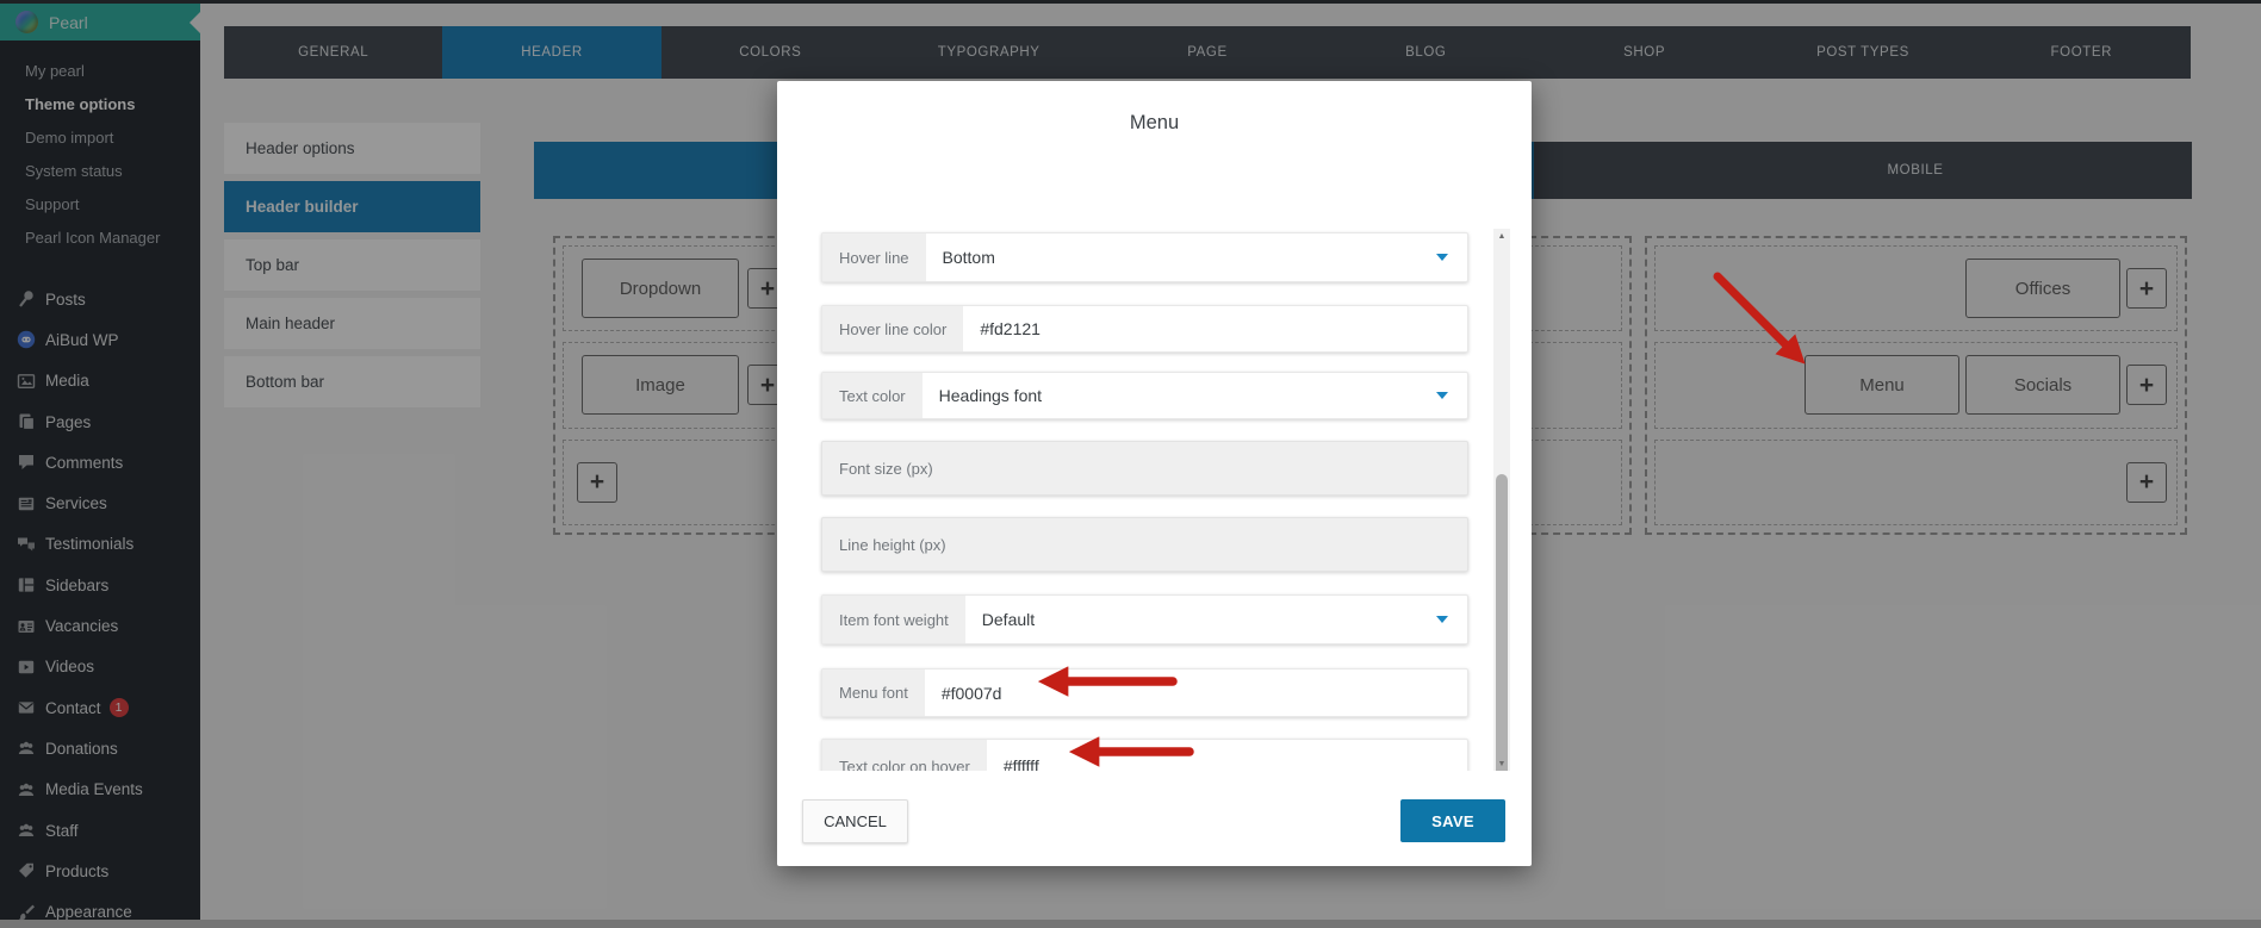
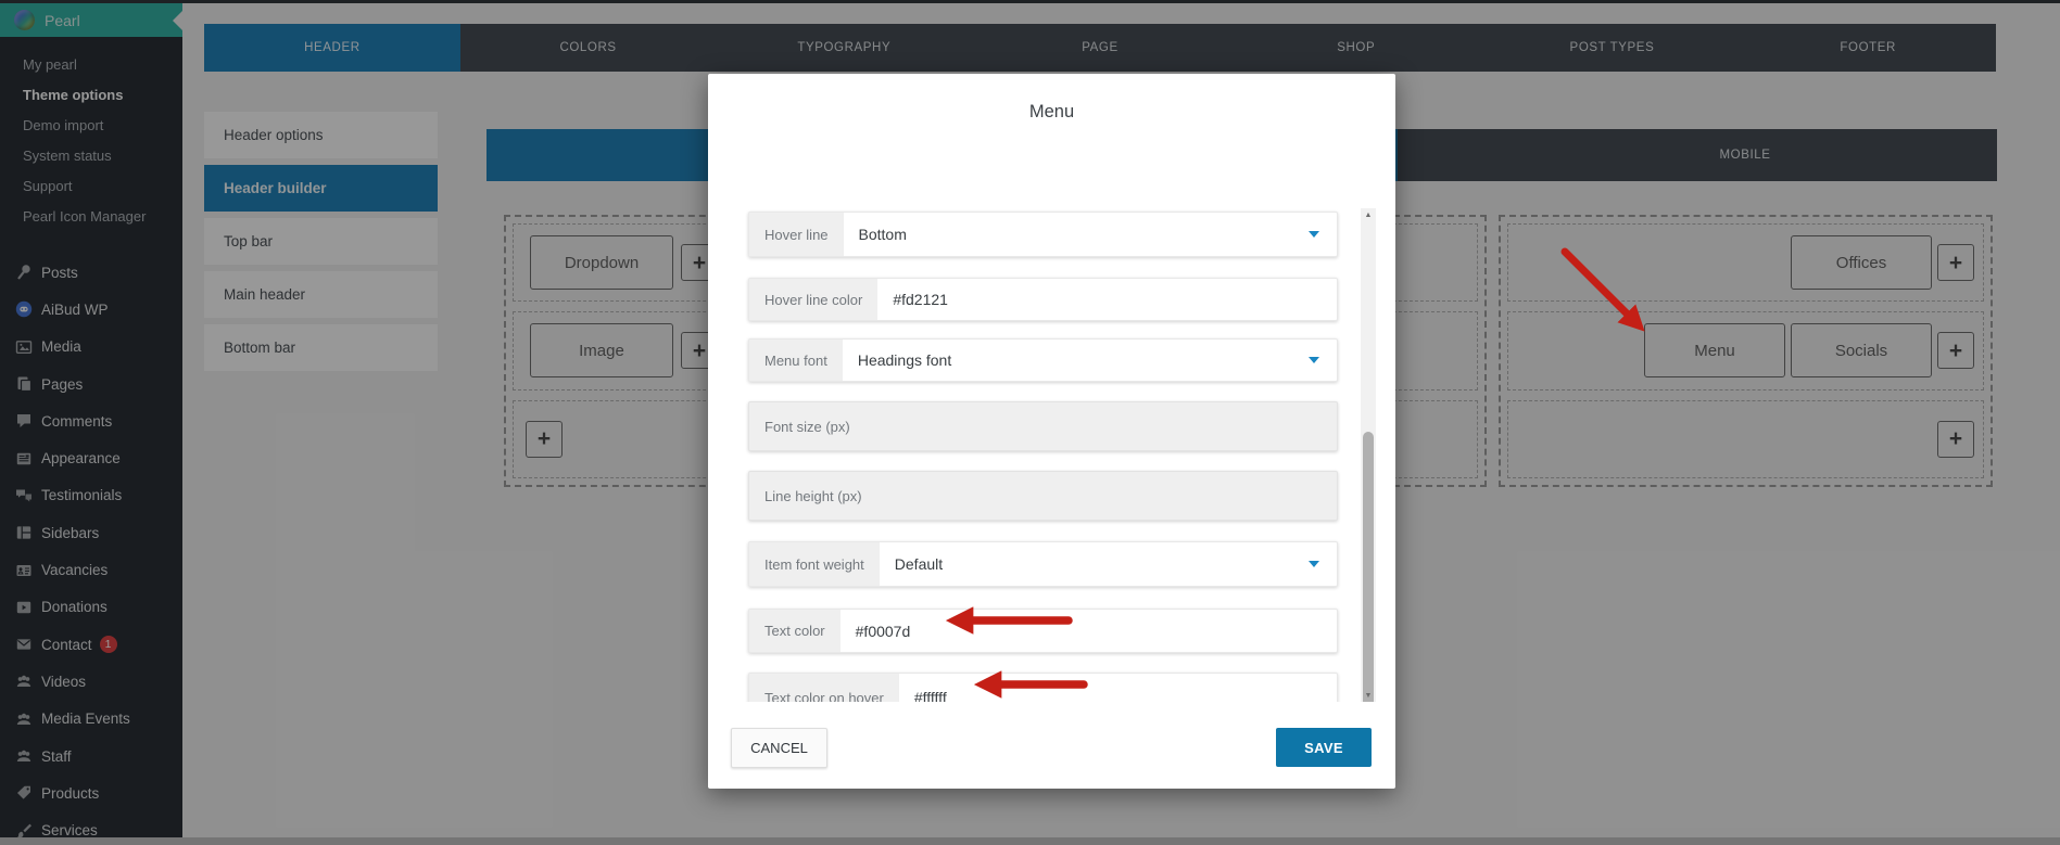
  Pearl
  My pearl
  Theme options
  Demo import
  System status
  Support
  Pearl Icon Manager
  Posts
  AiBud WP
  Media
  Pages
  Comments
- Services
+ Appearance
  Testimonials
  Sidebars
  Vacancies
- Videos
+ Donations
  Contact
  1
- Donations
+ Videos
  Media Events
  Staff
  Products
- Appearance
+ Services
- GENERAL
  HEADER
  COLORS
  TYPOGRAPHY
  PAGE
- BLOG
  SHOP
  POST TYPES
  FOOTER
  Header options
  Header builder
  Top bar
  Main header
  Bottom bar
  MOBILE
  Dropdown
  +
  Image
  +
  +
  Offices
  +
  Menu
  Socials
  +
  +
  Menu
  Hover line
  Bottom
  Hover line color
  #fd2121
- Text color
+ Menu font
  Headings font
  Font size (px)
  Line height (px)
  Item font weight
  Default
- Menu font
+ Text color
  #f0007d
  Text color on hover
  #ffffff
  CANCEL
  SAVE
